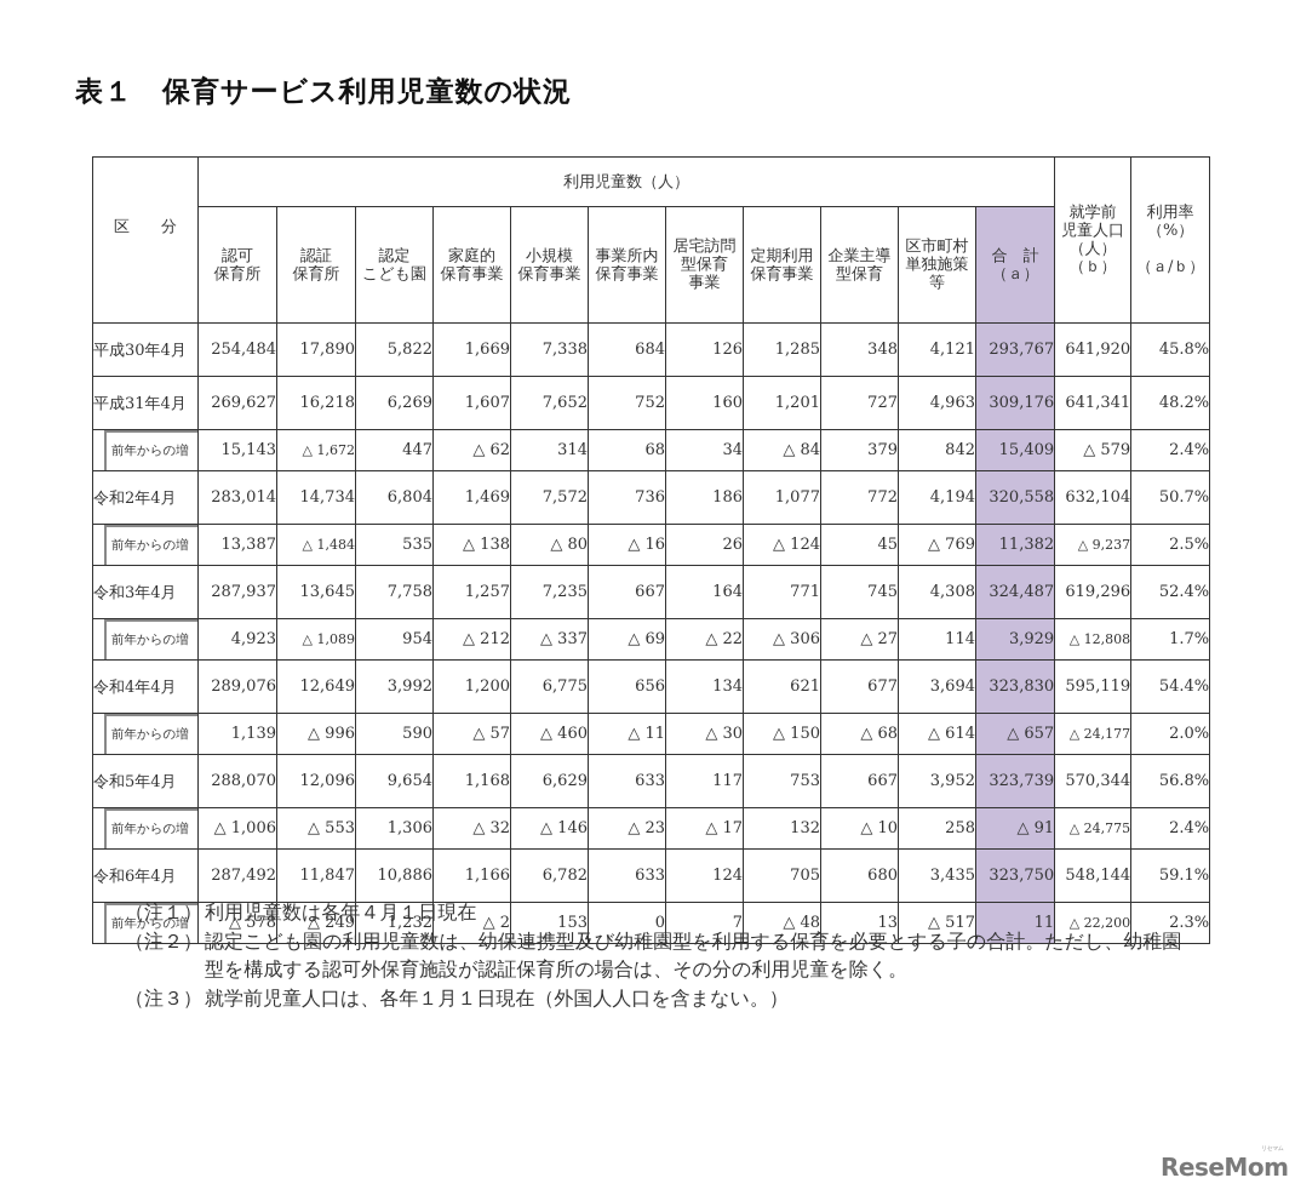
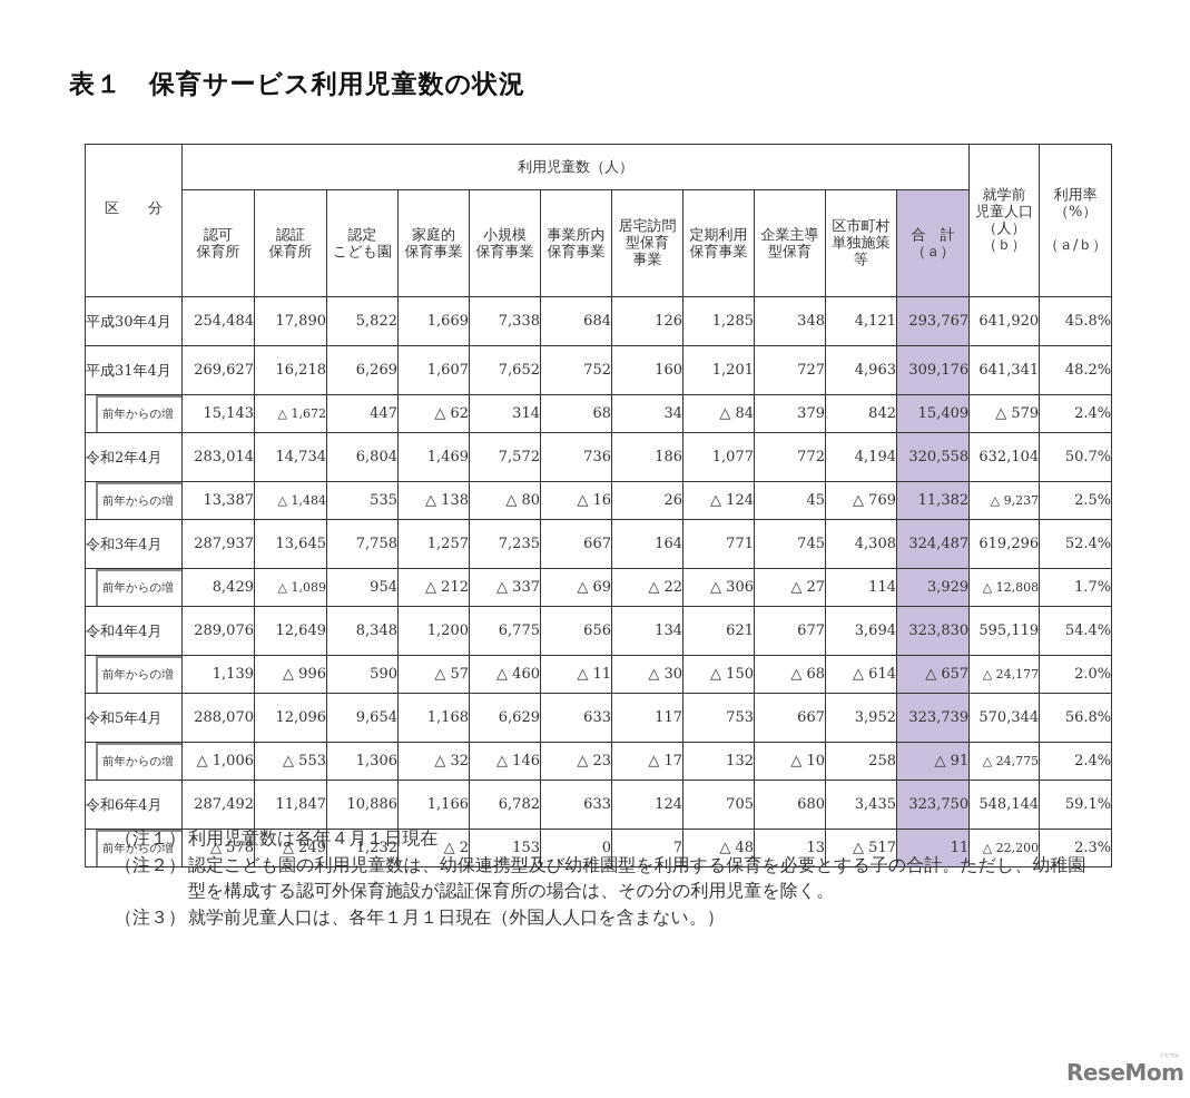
  表１ 保育サービス利用児童数の状況
  区 分	利用児童数（人）	就学前 児童人口 （人） （ｂ）	利用率 （%） （ａ/ｂ）
  認可 保育所	認証 保育所	認定 こども園	家庭的 保育事業	小規模 保育事業	事業所内 保育事業	居宅訪問 型保育 事業	定期利用 保育事業	企業主導 型保育	区市町村 単独施策 等	合 計 （ａ）
  平成30年4月	254,484	17,890	5,822	1,669	7,338	684	126	1,285	348	4,121	293,767	641,920	45.8%
  平成31年4月	269,627	16,218	6,269	1,607	7,652	752	160	1,201	727	4,963	309,176	641,341	48.2%
  前年からの増	15,143	△ 1,672	447	△ 62	314	68	34	△ 84	379	842	15,409	△ 579	2.4%
  令和2年4月	283,014	14,734	6,804	1,469	7,572	736	186	1,077	772	4,194	320,558	632,104	50.7%
  前年からの増	13,387	△ 1,484	535	△ 138	△ 80	△ 16	26	△ 124	45	△ 769	11,382	△ 9,237	2.5%
  令和3年4月	287,937	13,645	7,758	1,257	7,235	667	164	771	745	4,308	324,487	619,296	52.4%
- 前年からの増	4,923	△ 1,089	954	△ 212	△ 337	△ 69	△ 22	△ 306	△ 27	114	3,929	△ 12,808	1.7%
+ 前年からの増	8,429	△ 1,089	954	△ 212	△ 337	△ 69	△ 22	△ 306	△ 27	114	3,929	△ 12,808	1.7%
- 令和4年4月	289,076	12,649	3,992	1,200	6,775	656	134	621	677	3,694	323,830	595,119	54.4%
+ 令和4年4月	289,076	12,649	8,348	1,200	6,775	656	134	621	677	3,694	323,830	595,119	54.4%
  前年からの増	1,139	△ 996	590	△ 57	△ 460	△ 11	△ 30	△ 150	△ 68	△ 614	△ 657	△ 24,177	2.0%
  令和5年4月	288,070	12,096	9,654	1,168	6,629	633	117	753	667	3,952	323,739	570,344	56.8%
  前年からの増	△ 1,006	△ 553	1,306	△ 32	△ 146	△ 23	△ 17	132	△ 10	258	△ 91	△ 24,775	2.4%
  令和6年4月	287,492	11,847	10,886	1,166	6,782	633	124	705	680	3,435	323,750	548,144	59.1%
  前年からの増	△ 578	△ 249	1,232	△ 2	153	0	7	△ 48	13	△ 517	11	△ 22,200	2.3%
  （注１）
  利用児童数は各年４月１日現在
  （注２）
  認定こども園の利用児童数は、幼保連携型及び幼稚園型を利用する保育を必要とする子の合計。ただし、幼稚園型を構成する認可外保育施設が認証保育所の場合は、その分の利用児童を除く。
  （注３）
  就学前児童人口は、各年１月１日現在（外国人人口を含まない。）
  ReseMom
